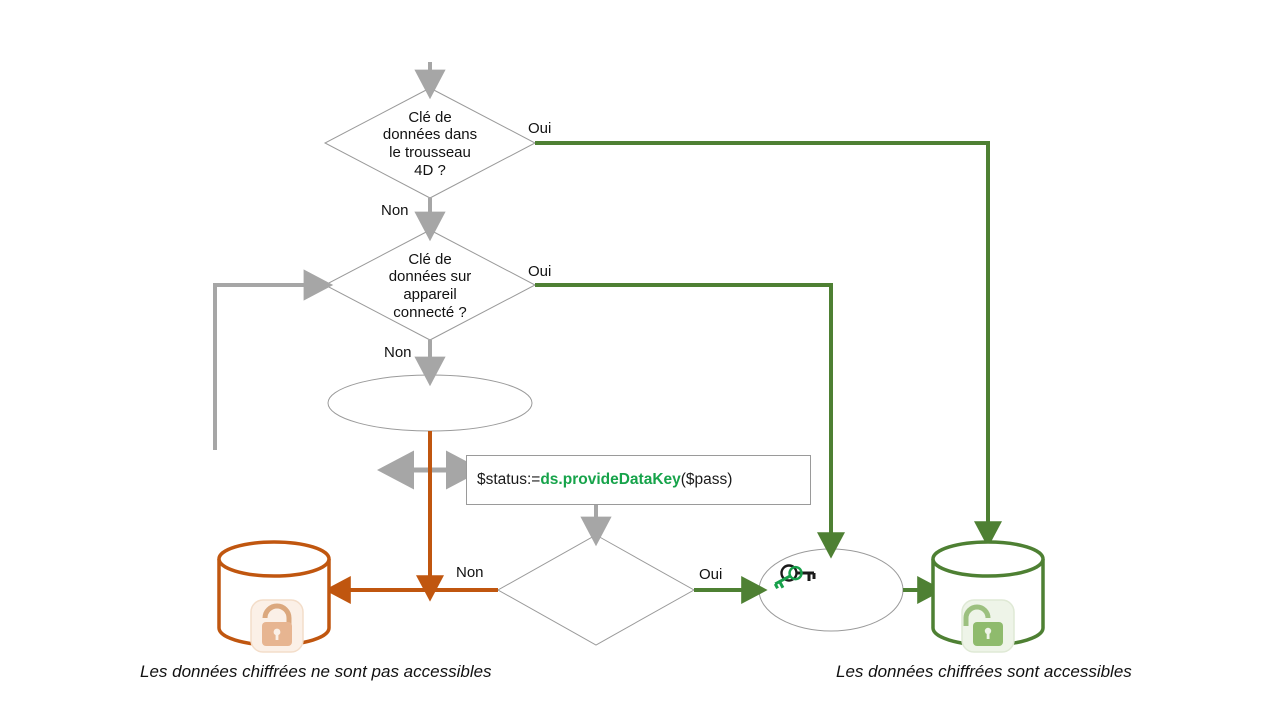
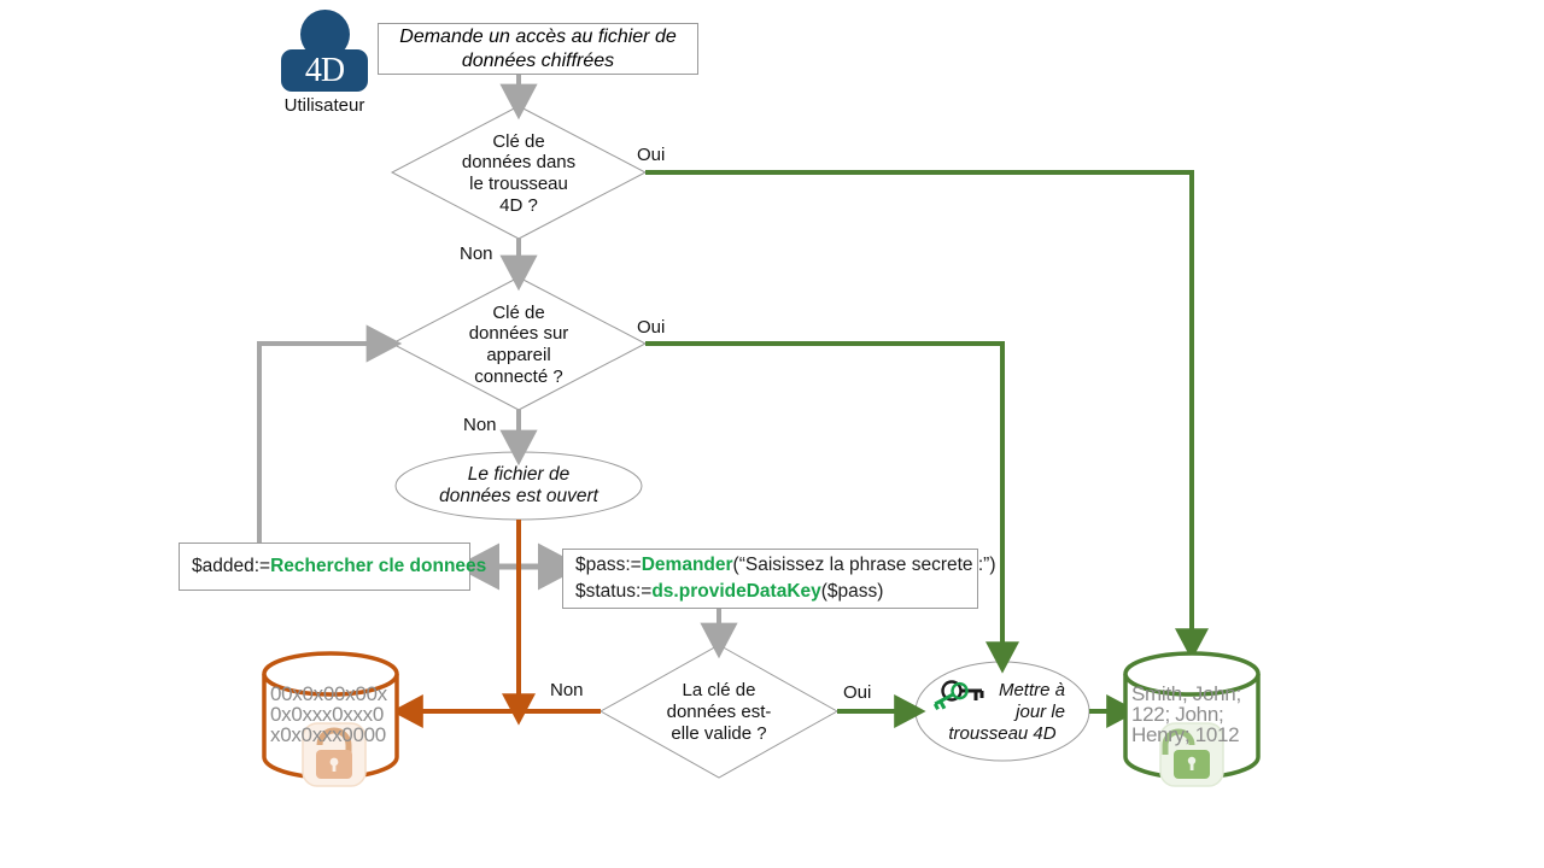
+ 4D
+ Utilisateur
+ Demande un accès au fichier de
+ données chiffrées
  Clé de
  données dans
  le trousseau
  4D ?
  Clé de
  données sur
  appareil
  connecté ?
+ Le fichier de
+ données est ouvert
+ $added:=
+ Rechercher cle donnees
+ $pass:=
+ Demander
+ (“Saisissez la phrase secrete :”)
  $status:=
  ds.provideDataKey
  ($pass)
+ La clé de
+ données est-
+ elle valide ?
+ Mettre à
+ jour le
+ trousseau 4D
+ 00x0x00x00x
+ 0x0xxx0xxx0
+ x0x0xxx0000
+ Smith, John;
+ 122; John;
+ Henry; 1012
  Oui
  Non
  Oui
  Non
  Oui
  Non
- Les données chiffrées ne sont pas accessibles
- Les données chiffrées sont accessibles
